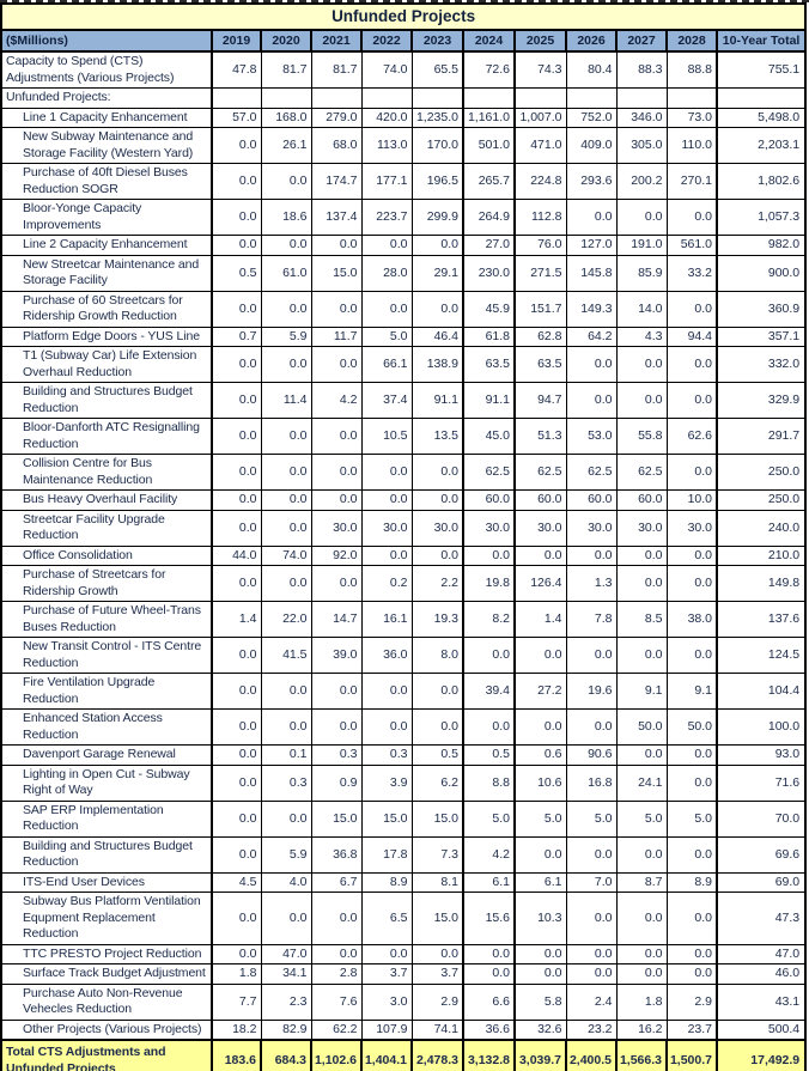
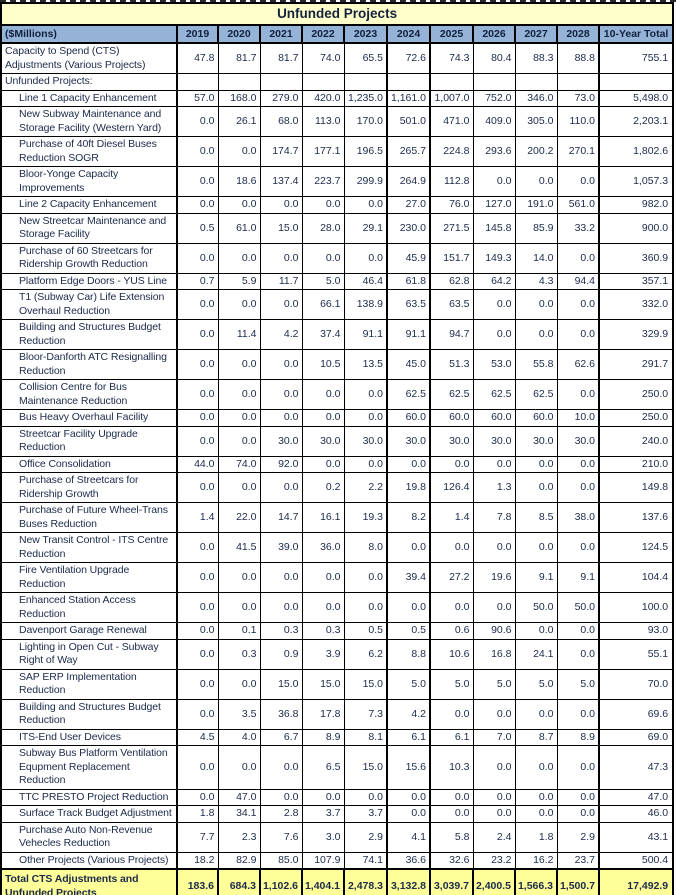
  Unfunded Projects
  ($Millions)	2019	2020	2021	2022	2023	2024	2025	2026	2027	2028	10-Year Total
  Capacity to Spend (CTS) Adjustments (Various Projects)	47.8	81.7	81.7	74.0	65.5	72.6	74.3	80.4	88.3	88.8	755.1
  Unfunded Projects:
  Line 1 Capacity Enhancement	57.0	168.0	279.0	420.0	1,235.0	1,161.0	1,007.0	752.0	346.0	73.0	5,498.0
  New Subway Maintenance and Storage Facility (Western Yard)	0.0	26.1	68.0	113.0	170.0	501.0	471.0	409.0	305.0	110.0	2,203.1
  Purchase of 40ft Diesel Buses Reduction SOGR	0.0	0.0	174.7	177.1	196.5	265.7	224.8	293.6	200.2	270.1	1,802.6
  Bloor-Yonge Capacity Improvements	0.0	18.6	137.4	223.7	299.9	264.9	112.8	0.0	0.0	0.0	1,057.3
  Line 2 Capacity Enhancement	0.0	0.0	0.0	0.0	0.0	27.0	76.0	127.0	191.0	561.0	982.0
  New Streetcar Maintenance and Storage Facility	0.5	61.0	15.0	28.0	29.1	230.0	271.5	145.8	85.9	33.2	900.0
  Purchase of 60 Streetcars for Ridership Growth Reduction	0.0	0.0	0.0	0.0	0.0	45.9	151.7	149.3	14.0	0.0	360.9
  Platform Edge Doors - YUS Line	0.7	5.9	11.7	5.0	46.4	61.8	62.8	64.2	4.3	94.4	357.1
  T1 (Subway Car) Life Extension Overhaul Reduction	0.0	0.0	0.0	66.1	138.9	63.5	63.5	0.0	0.0	0.0	332.0
  Building and Structures Budget Reduction	0.0	11.4	4.2	37.4	91.1	91.1	94.7	0.0	0.0	0.0	329.9
  Bloor-Danforth ATC Resignalling Reduction	0.0	0.0	0.0	10.5	13.5	45.0	51.3	53.0	55.8	62.6	291.7
  Collision Centre for Bus Maintenance Reduction	0.0	0.0	0.0	0.0	0.0	62.5	62.5	62.5	62.5	0.0	250.0
  Bus Heavy Overhaul Facility	0.0	0.0	0.0	0.0	0.0	60.0	60.0	60.0	60.0	10.0	250.0
  Streetcar Facility Upgrade Reduction	0.0	0.0	30.0	30.0	30.0	30.0	30.0	30.0	30.0	30.0	240.0
  Office Consolidation	44.0	74.0	92.0	0.0	0.0	0.0	0.0	0.0	0.0	0.0	210.0
  Purchase of Streetcars for Ridership Growth	0.0	0.0	0.0	0.2	2.2	19.8	126.4	1.3	0.0	0.0	149.8
  Purchase of Future Wheel-Trans Buses Reduction	1.4	22.0	14.7	16.1	19.3	8.2	1.4	7.8	8.5	38.0	137.6
  New Transit Control - ITS Centre Reduction	0.0	41.5	39.0	36.0	8.0	0.0	0.0	0.0	0.0	0.0	124.5
  Fire Ventilation Upgrade Reduction	0.0	0.0	0.0	0.0	0.0	39.4	27.2	19.6	9.1	9.1	104.4
  Enhanced Station Access Reduction	0.0	0.0	0.0	0.0	0.0	0.0	0.0	0.0	50.0	50.0	100.0
  Davenport Garage Renewal	0.0	0.1	0.3	0.3	0.5	0.5	0.6	90.6	0.0	0.0	93.0
- Lighting in Open Cut - Subway Right of Way	0.0	0.3	0.9	3.9	6.2	8.8	10.6	16.8	24.1	0.0	71.6
+ Lighting in Open Cut - Subway Right of Way	0.0	0.3	0.9	3.9	6.2	8.8	10.6	16.8	24.1	0.0	55.1
  SAP ERP Implementation Reduction	0.0	0.0	15.0	15.0	15.0	5.0	5.0	5.0	5.0	5.0	70.0
- Building and Structures Budget Reduction	0.0	5.9	36.8	17.8	7.3	4.2	0.0	0.0	0.0	0.0	69.6
+ Building and Structures Budget Reduction	0.0	3.5	36.8	17.8	7.3	4.2	0.0	0.0	0.0	0.0	69.6
  ITS-End User Devices	4.5	4.0	6.7	8.9	8.1	6.1	6.1	7.0	8.7	8.9	69.0
  Subway Bus Platform Ventilation Equpment Replacement Reduction	0.0	0.0	0.0	6.5	15.0	15.6	10.3	0.0	0.0	0.0	47.3
  TTC PRESTO Project Reduction	0.0	47.0	0.0	0.0	0.0	0.0	0.0	0.0	0.0	0.0	47.0
  Surface Track Budget Adjustment	1.8	34.1	2.8	3.7	3.7	0.0	0.0	0.0	0.0	0.0	46.0
- Purchase Auto Non-Revenue Vehecles Reduction	7.7	2.3	7.6	3.0	2.9	6.6	5.8	2.4	1.8	2.9	43.1
+ Purchase Auto Non-Revenue Vehecles Reduction	7.7	2.3	7.6	3.0	2.9	4.1	5.8	2.4	1.8	2.9	43.1
- Other Projects (Various Projects)	18.2	82.9	62.2	107.9	74.1	36.6	32.6	23.2	16.2	23.7	500.4
+ Other Projects (Various Projects)	18.2	82.9	85.0	107.9	74.1	36.6	32.6	23.2	16.2	23.7	500.4
  Total CTS Adjustments and Unfunded Projects	183.6	684.3	1,102.6	1,404.1	2,478.3	3,132.8	3,039.7	2,400.5	1,566.3	1,500.7	17,492.9
